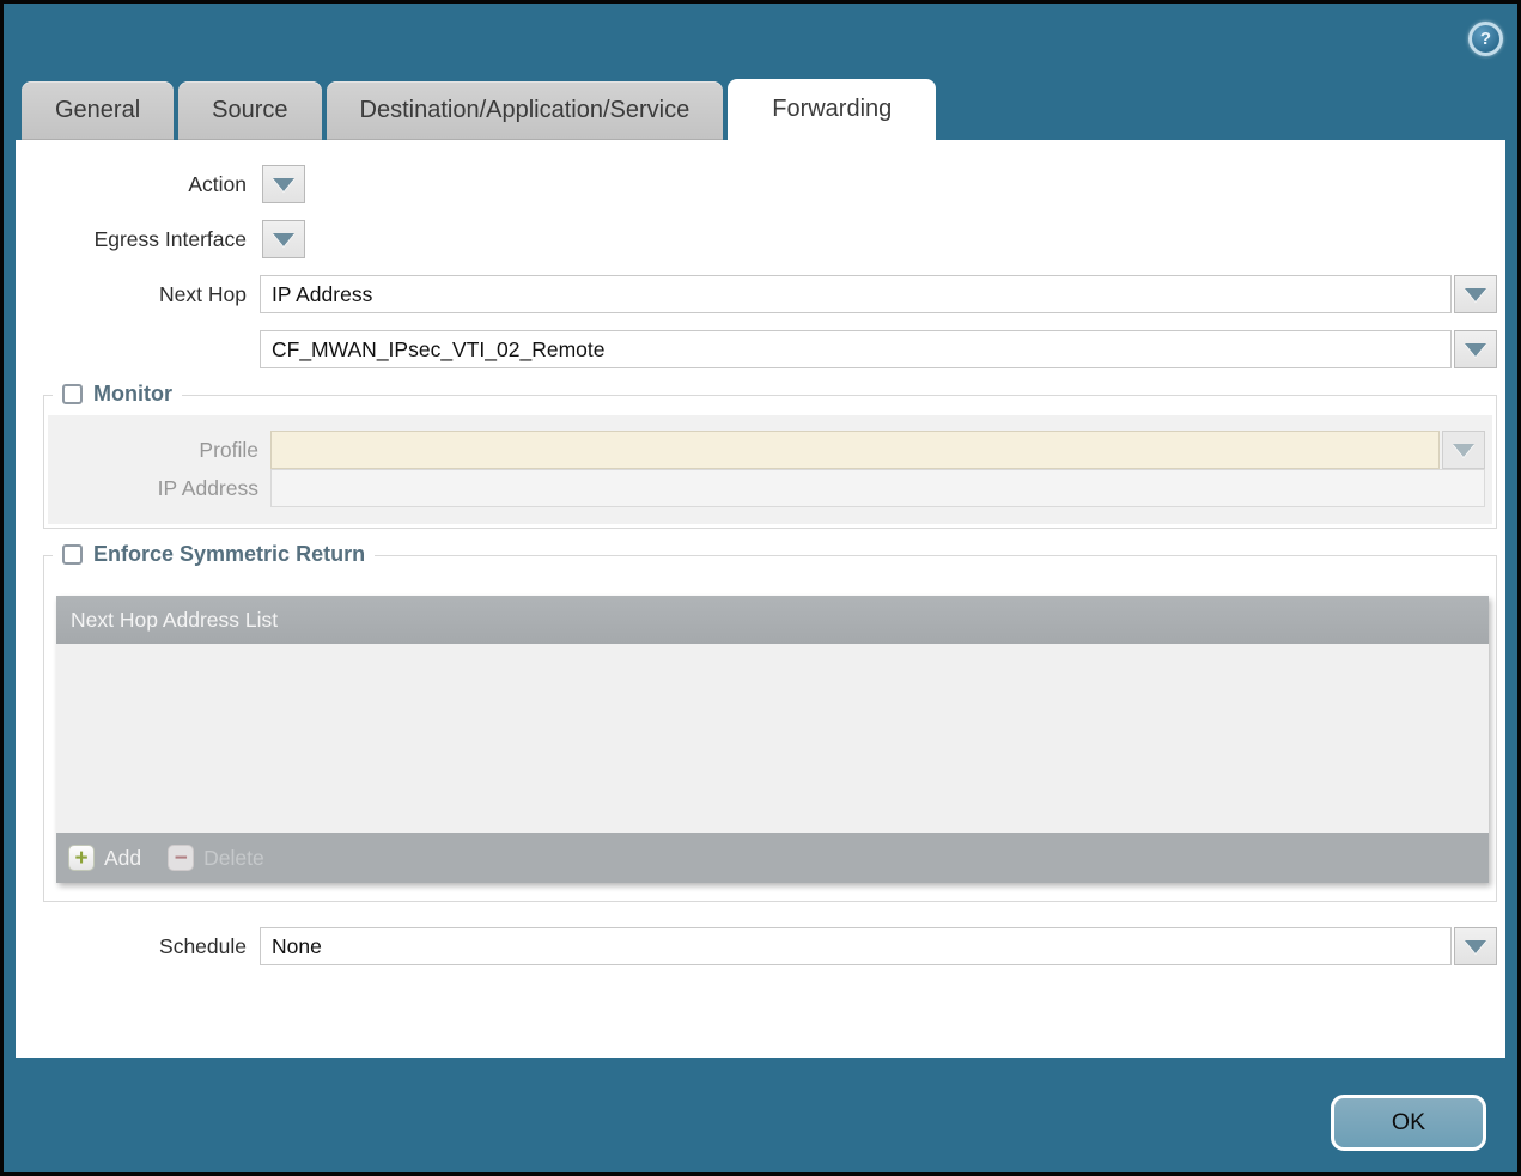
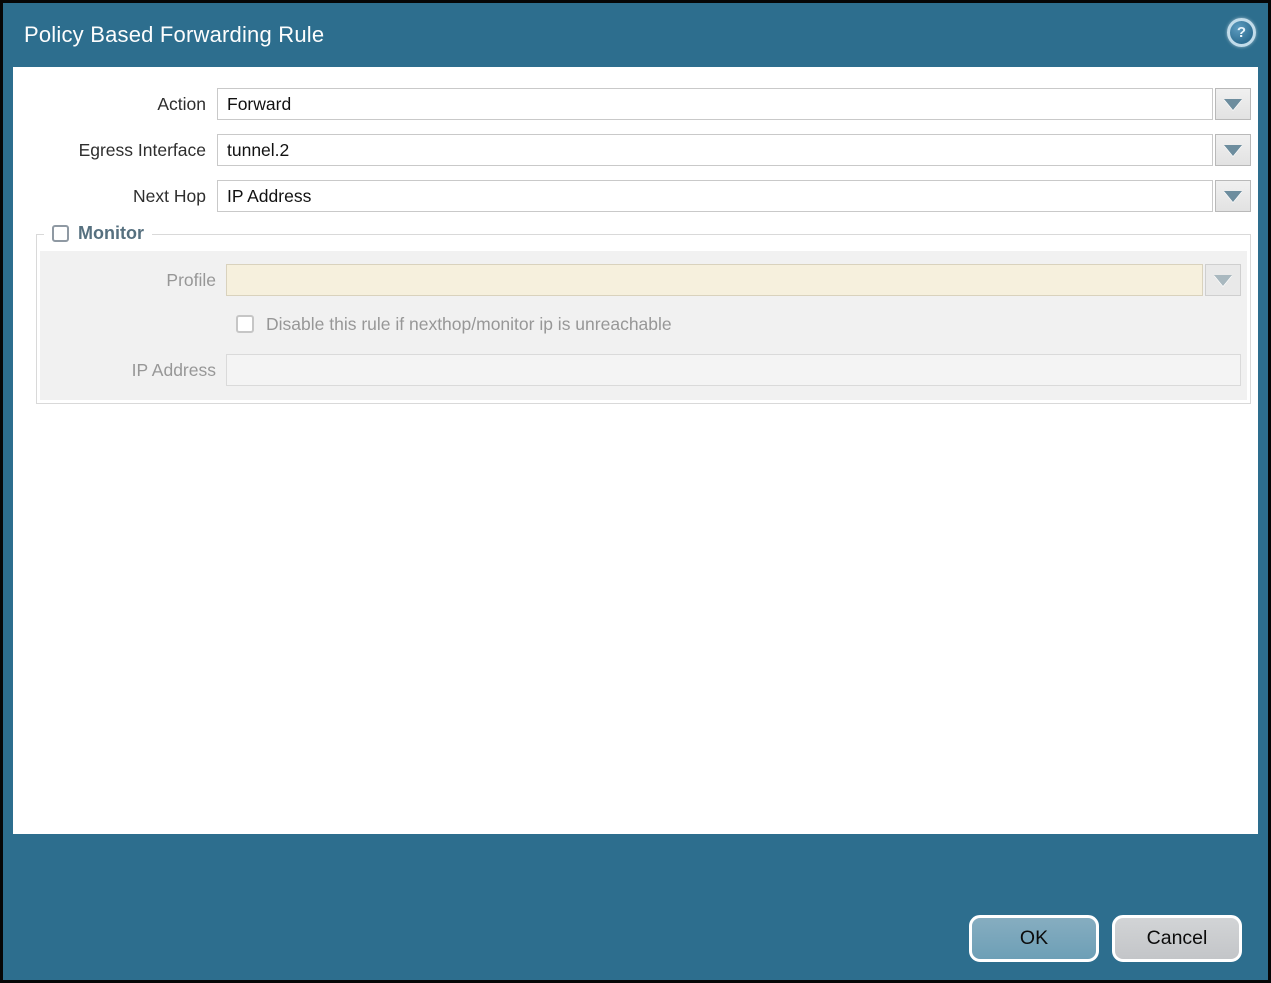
+ Policy Based Forwarding Rule
  ?
- General
- Source
- Destination/Application/Service
- Forwarding
  Action
+ Forward
  Egress Interface
+ tunnel.2
  Next Hop
  IP Address
- CF_MWAN_IPsec_VTI_02_Remote
  Monitor
  Profile
+ Disable this rule if nexthop/monitor ip is unreachable
  IP Address
- Enforce Symmetric Return
- Next Hop Address List
- +
- Add
- −
- Delete
- Schedule
- None
  OK
+ Cancel
